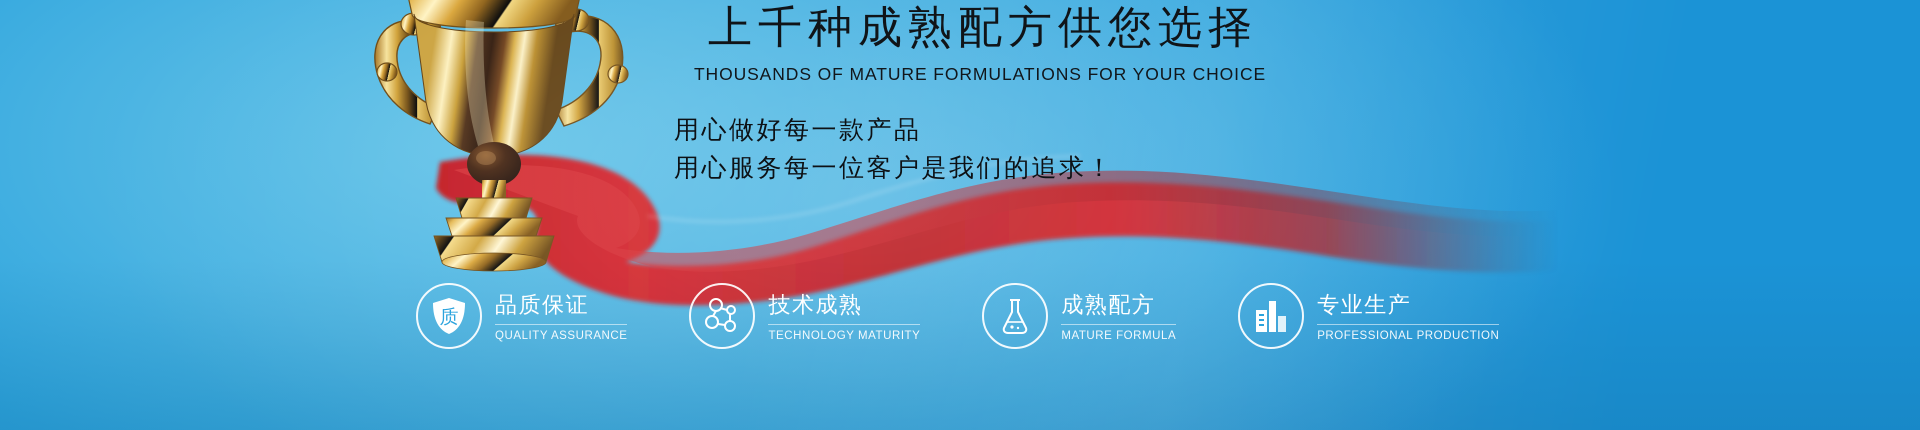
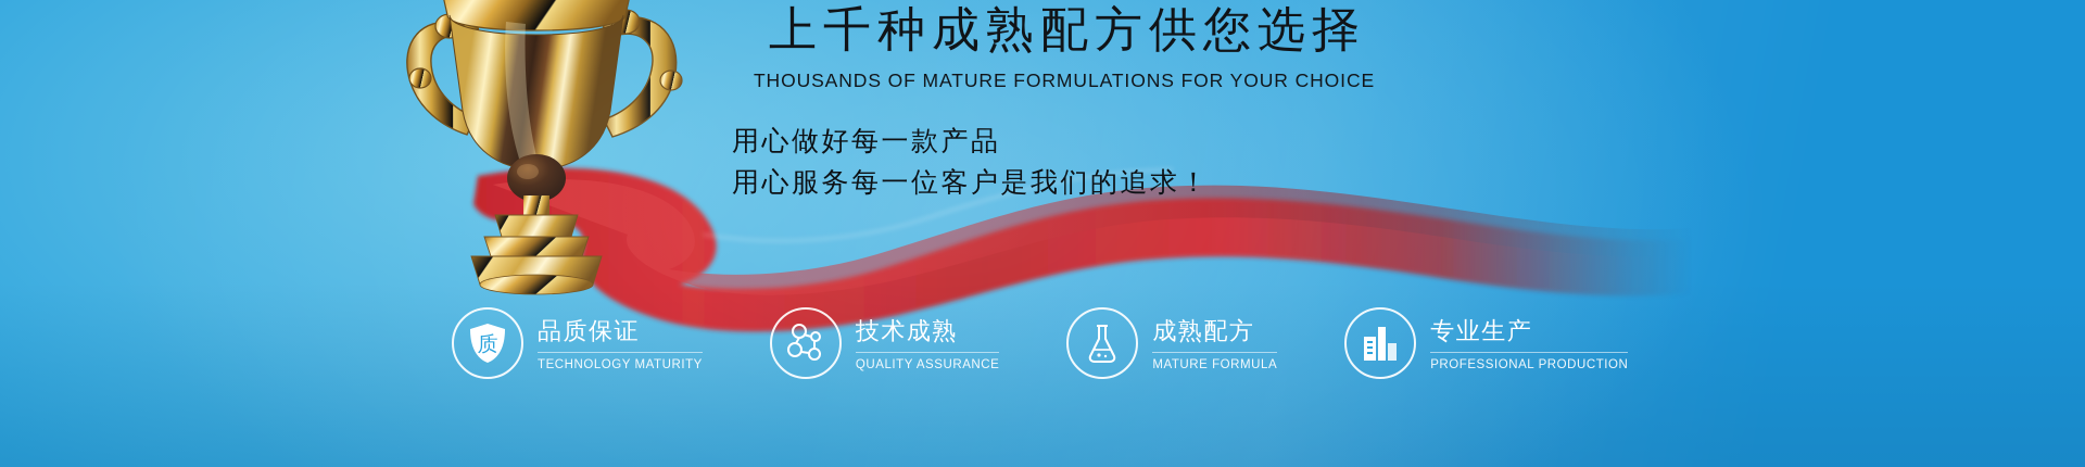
  上千种成熟配方供您选择
  THOUSANDS OF MATURE FORMULATIONS FOR YOUR CHOICE
  用心做好每一款产品
  用心服务每一位客户是我们的追求！
  质
  品质保证
- QUALITY ASSURANCE
+ TECHNOLOGY MATURITY
  技术成熟
- TECHNOLOGY MATURITY
+ QUALITY ASSURANCE
  成熟配方
  MATURE FORMULA
  专业生产
  PROFESSIONAL PRODUCTION
